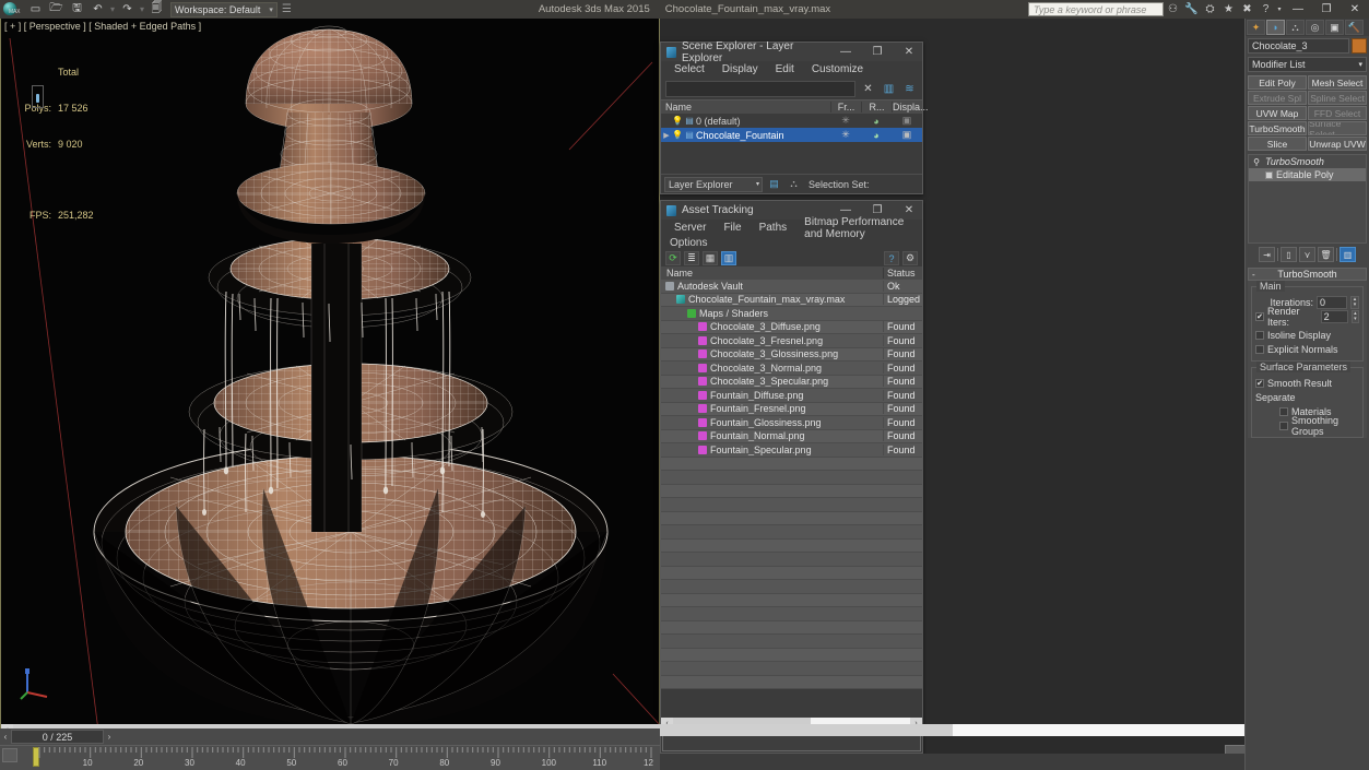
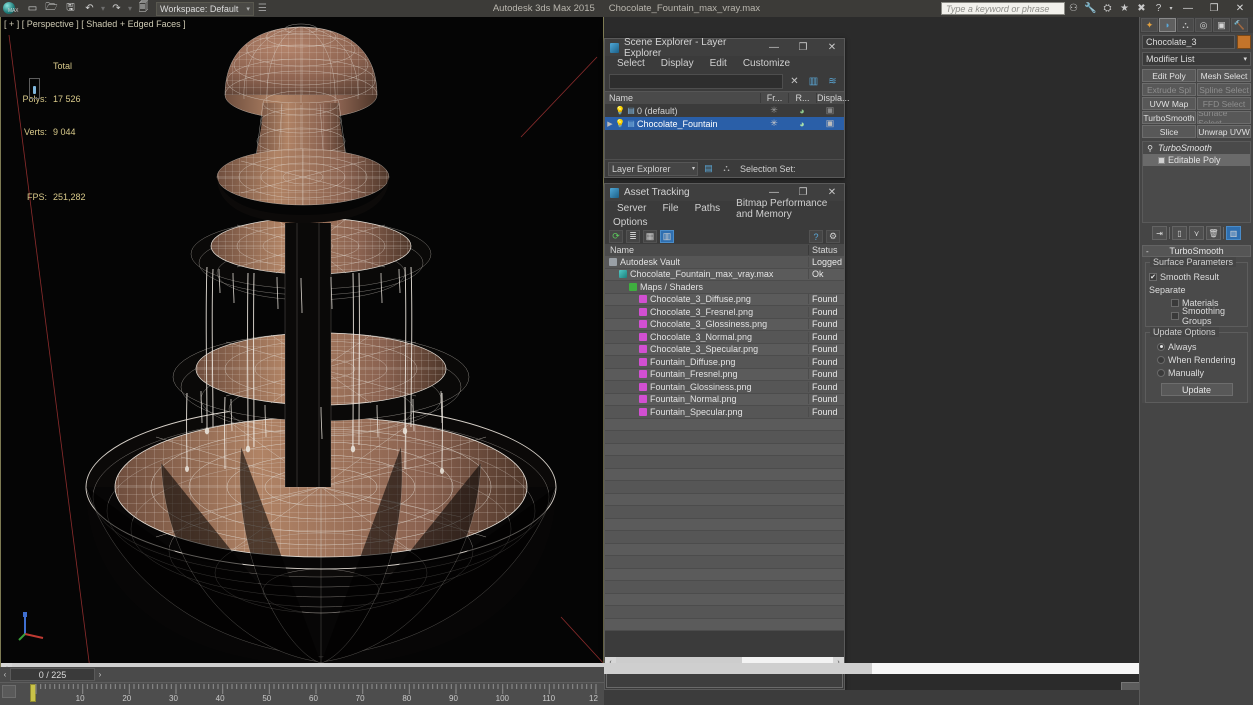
  ▭
  🗁
  🖫
  ↶
  ▾
  ↷
  ▾
  🗐
  Workspace: Default
  ☰
  Type a keyword or phrase
  ⚇
  🔧
  ⛭
  ★
  ✖
  ?
  —
  ❐
  ✕
  Autodesk 3ds Max 2015
  Chocolate_Fountain_max_vray.max
- [ + ] [ Perspective ] [ Shaded + Edged Paths ]
+ [ + ] [ Perspective ] [ Shaded + Edged Faces ]
  Total
  Polys:
  17 526
  Verts:
- 9 020
+ 9 044
  FPS:
  251,282
  Scene Explorer - Layer Explorer
  —
  ❐
  ✕
  Select
  Display
  Edit
  Customize
  ✕
  ▥
  ≋
  Name
  Fr...
  R...
  Displa...
  💡
  ▤
  0 (default)
  ✳
  ◕
  ▣
  💡
  ▤
  Chocolate_Fountain
  ✳
  ◕
  ▣
  Layer Explorer
  ▤
  ⛬
  Selection Set:
  Asset Tracking
  —
  ❐
  ✕
  Server
  File
  Paths
  Bitmap Performance and Memory
  Options
  ⟳
  ≣
  ▦
  ▥
  ?
  ⚙
  Name
  Status
  Autodesk Vault
- Ok
+ Logged
  Chocolate_Fountain_max_vray.max
- Logged
+ Ok
  Maps / Shaders
  Chocolate_3_Diffuse.png
  Found
  Chocolate_3_Fresnel.png
  Found
  Chocolate_3_Glossiness.png
  Found
  Chocolate_3_Normal.png
  Found
  Chocolate_3_Specular.png
  Found
  Fountain_Diffuse.png
  Found
  Fountain_Fresnel.png
  Found
  Fountain_Glossiness.png
  Found
  Fountain_Normal.png
  Found
  Fountain_Specular.png
  Found
  ✦
  ◗
  ⛬
  ◎
  ▣
  🔨
  Chocolate_3
  Modifier List
  Edit Poly
  Mesh Select
  Extrude Spl
  Spline Select
  UVW Map
  FFD Select
  TurboSmooth
  Surface Select
  Slice
  Unwrap UVW
  ⚲
  TurboSmooth
  Editable Poly
  ⇥
  ▯
  ⋎
  🗑
  ▥
  -
  TurboSmooth
- Main
- Iterations:
- 0
- Render Iters:
- 2
- Isoline Display
- Explicit Normals
  Surface Parameters
  Smooth Result
  Separate
  Materials
  Smoothing Groups
+ Update Options
+ Always
+ When Rendering
+ Manually
+ Update
  ‹
  0 / 225
  ›
  10
  20
  30
  40
  50
  60
  70
  80
  90
  100
  110
  12
